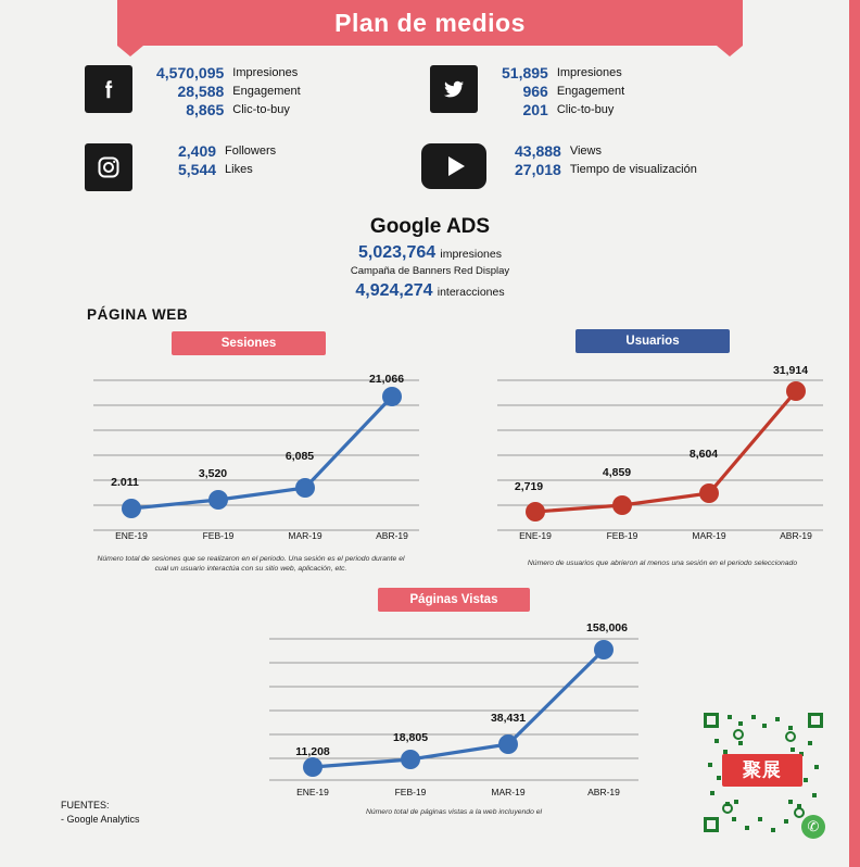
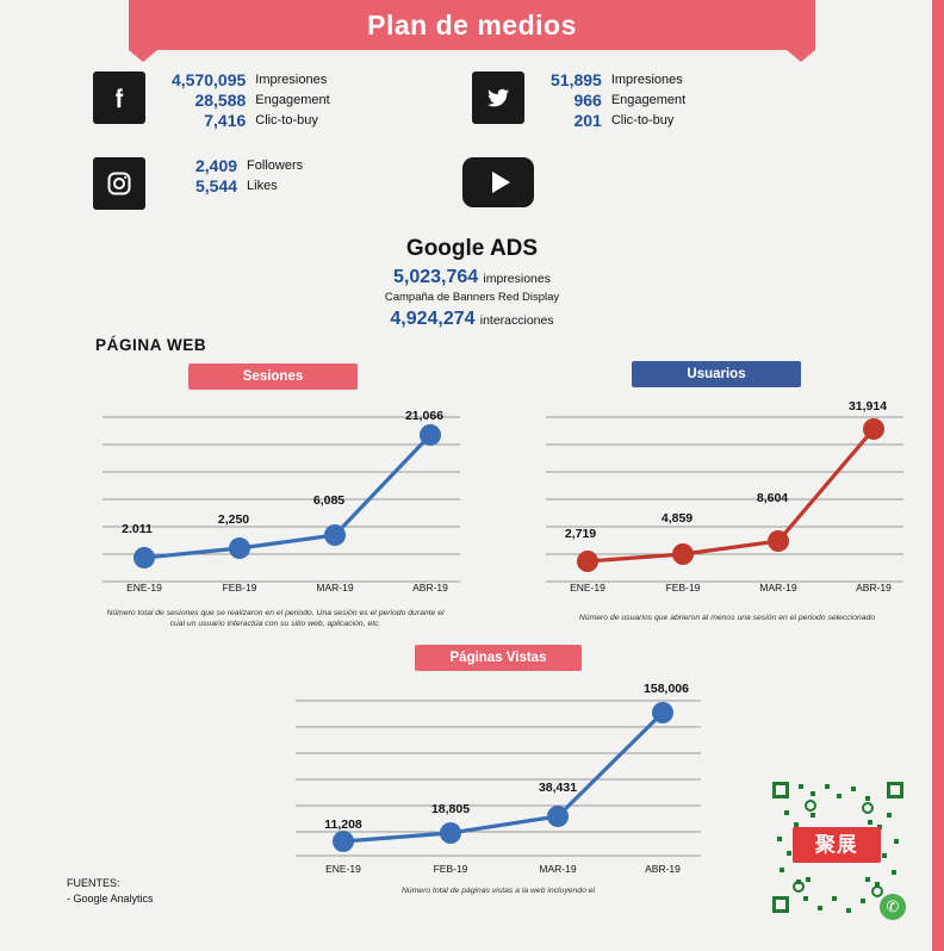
  Plan de medios
  4,570,095
  28,588
- 8,865
+ 7,416
  Impresiones
  Engagement
  Clic-to-buy
  51,895
  966
  201
  Impresiones
  Engagement
  Clic-to-buy
  2,409
  5,544
  Followers
  Likes
- 43,888
- 27,018
- Views
- Tiempo de visualización
  Google ADS
  5,023,764 impresiones
  Campaña de Banners Red Display
  4,924,274 interacciones
  PÁGINA WEB
  Sesiones
  2.011
- 3,520
+ 2,250
  6,085
  21,066
  ENE-19
  FEB-19
  MAR-19
  ABR-19
  Usuarios
  2,719
  4,859
  8,604
  31,914
  ENE-19
  FEB-19
  MAR-19
  ABR-19
  Páginas Vistas
  11,208
  18,805
  38,431
  158,006
  ENE-19
  FEB-19
  MAR-19
  ABR-19
  FUENTES:
  - Google Analytics
  聚展
  ✆
